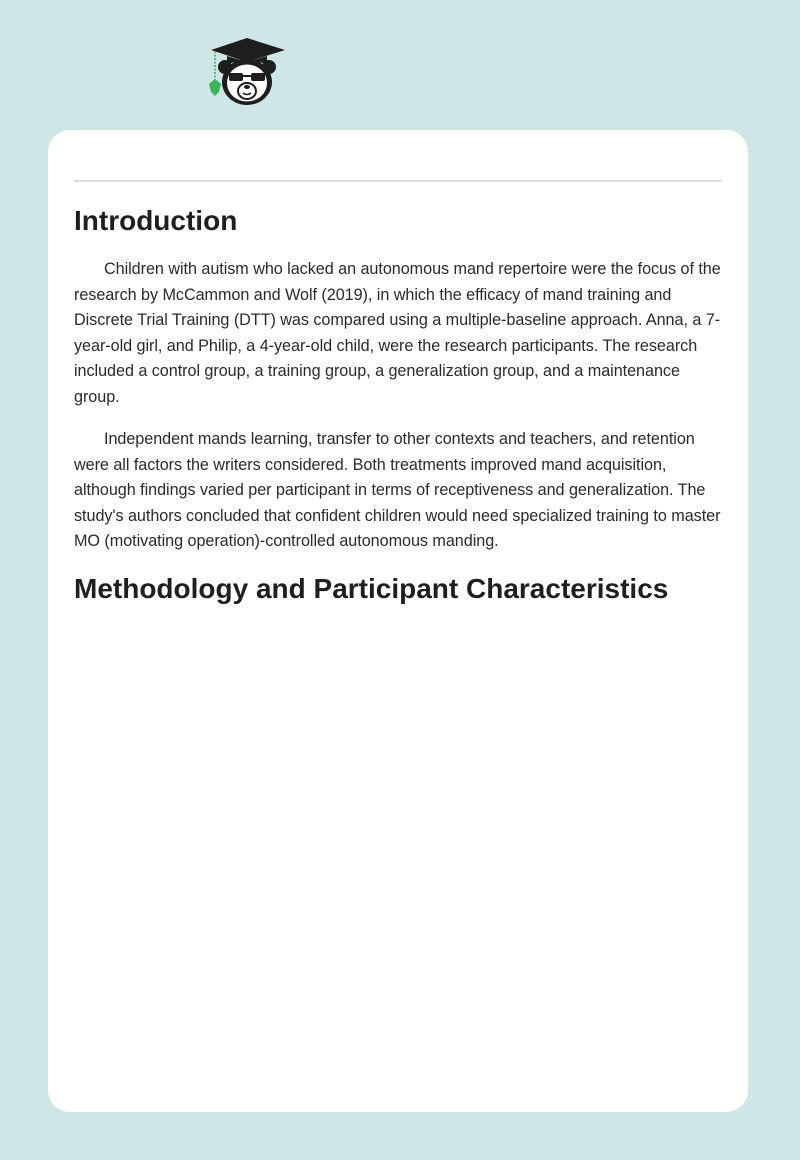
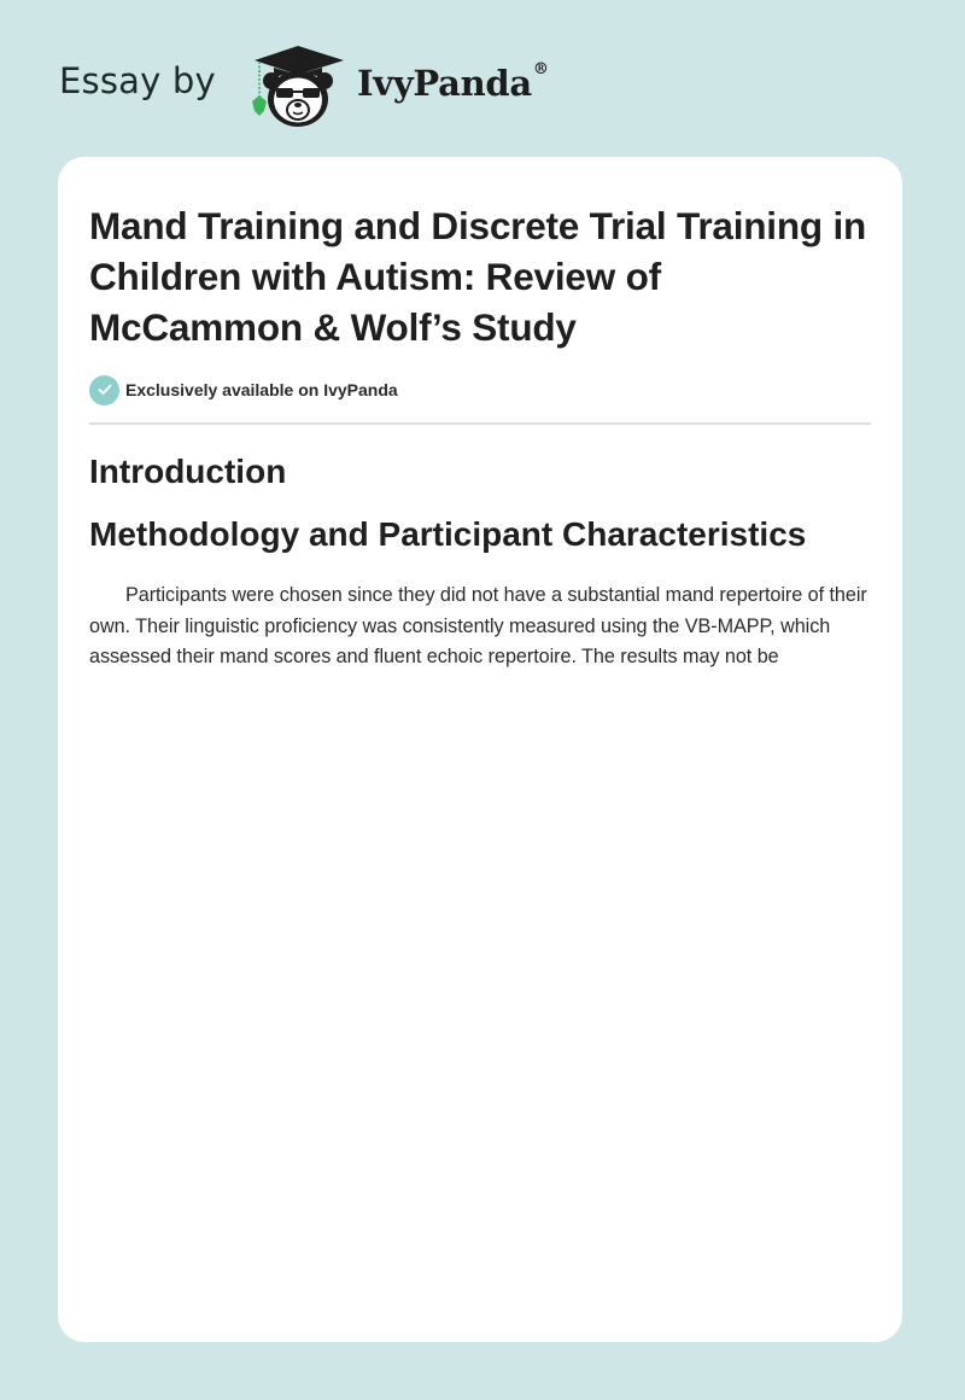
+ Essay by
+ IvyPanda®
+ Mand Training and Discrete Trial Training in Children with Autism: Review of McCammon & Wolf’s Study
+ Exclusively available on IvyPanda
  Introduction
- Children with autism who lacked an autonomous mand repertoire were the focus of the research by McCammon and Wolf (2019), in which the efficacy of mand training and Discrete Trial Training (DTT) was compared using a multiple-baseline approach. Anna, a 7-year-old girl, and Philip, a 4-year-old child, were the research participants. The research included a control group, a training group, a generalization group, and a maintenance group.
- Independent mands learning, transfer to other contexts and teachers, and retention were all factors the writers considered. Both treatments improved mand acquisition, although findings varied per participant in terms of receptiveness and generalization. The study's authors concluded that confident children would need specialized training to master MO (motivating operation)-controlled autonomous manding.
  Methodology and Participant Characteristics
+ Participants were chosen since they did not have a substantial mand repertoire of their own. Their linguistic proficiency was consistently measured using the VB-MAPP, which assessed their mand scores and fluent echoic repertoire. The results may not be
